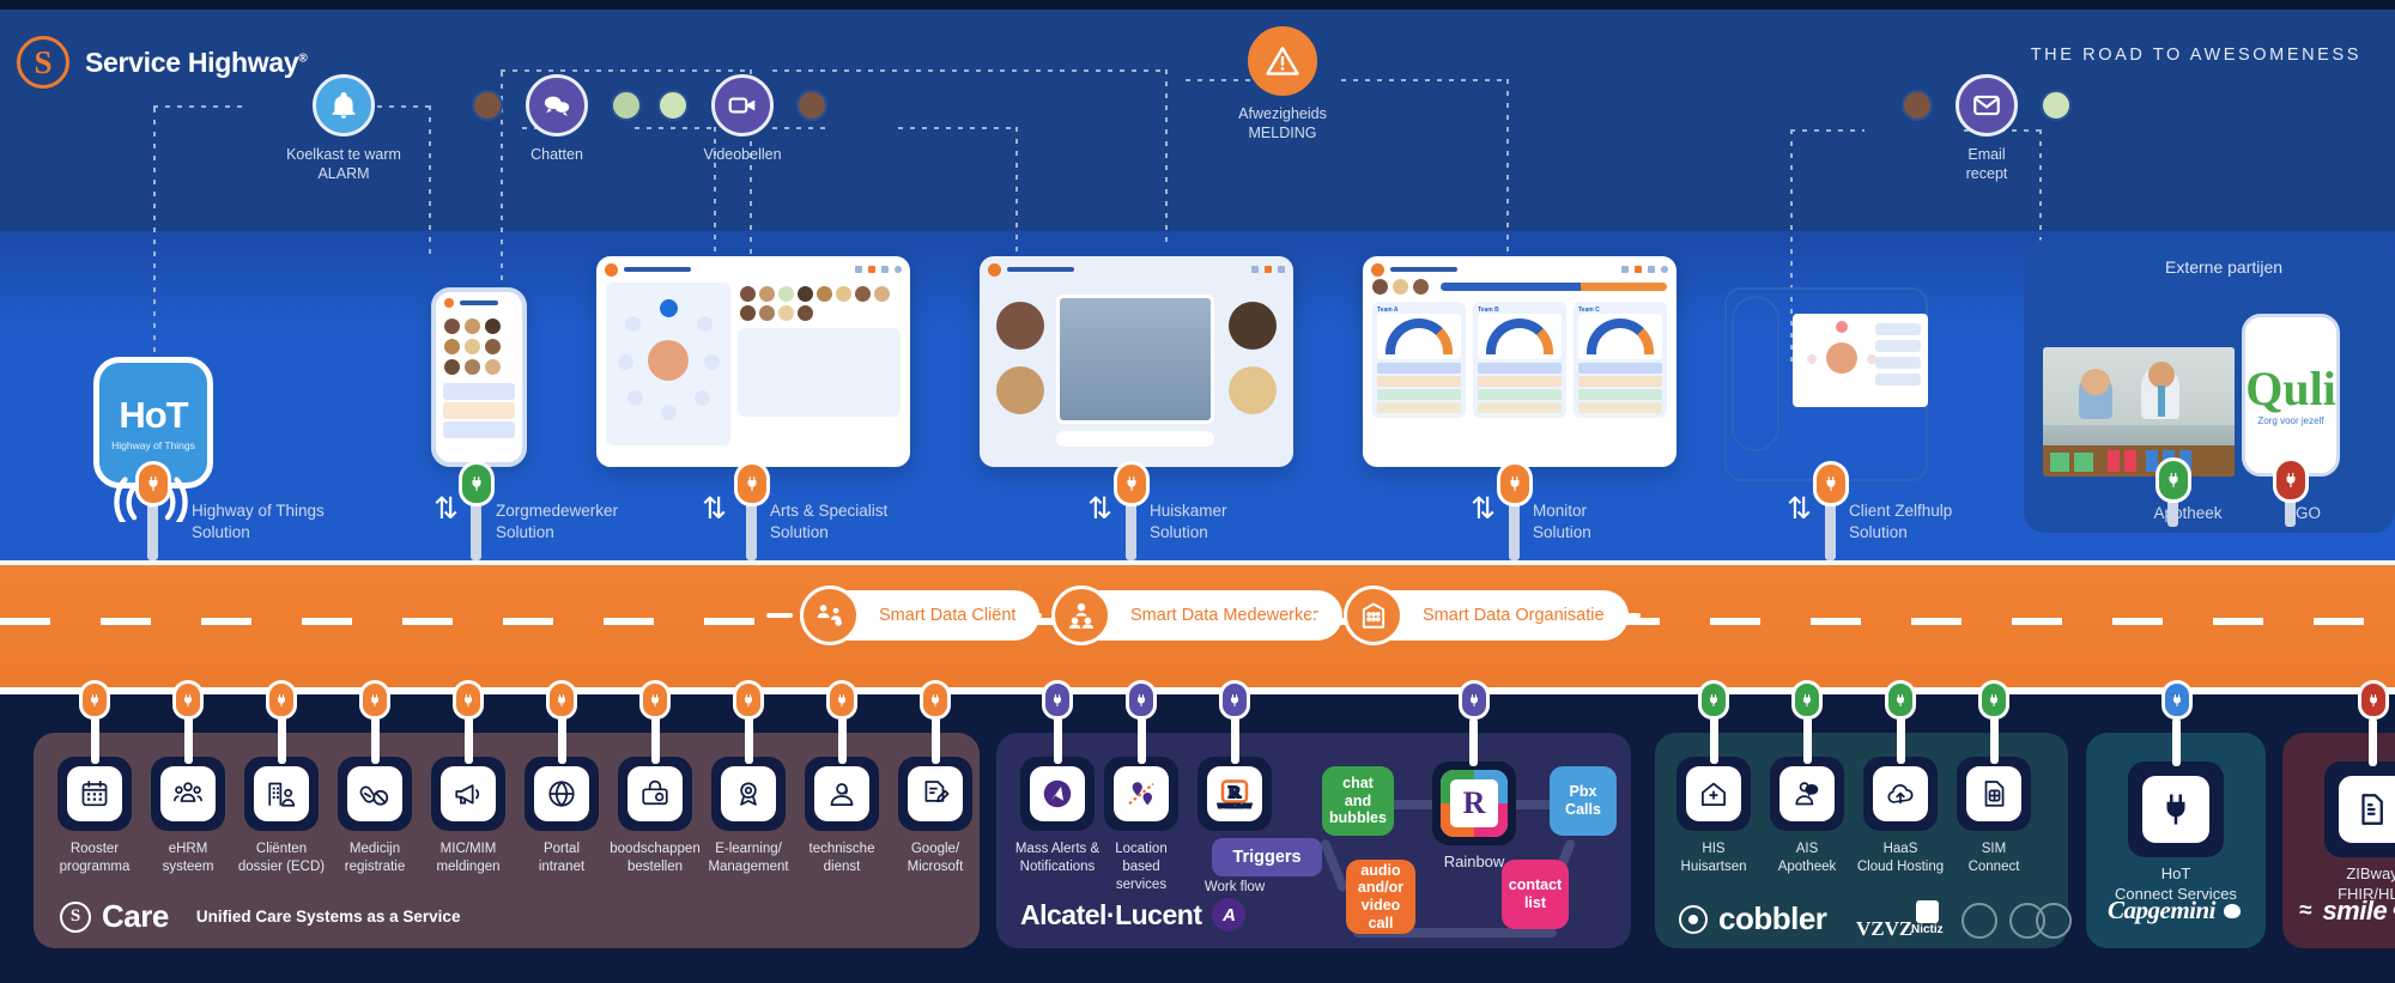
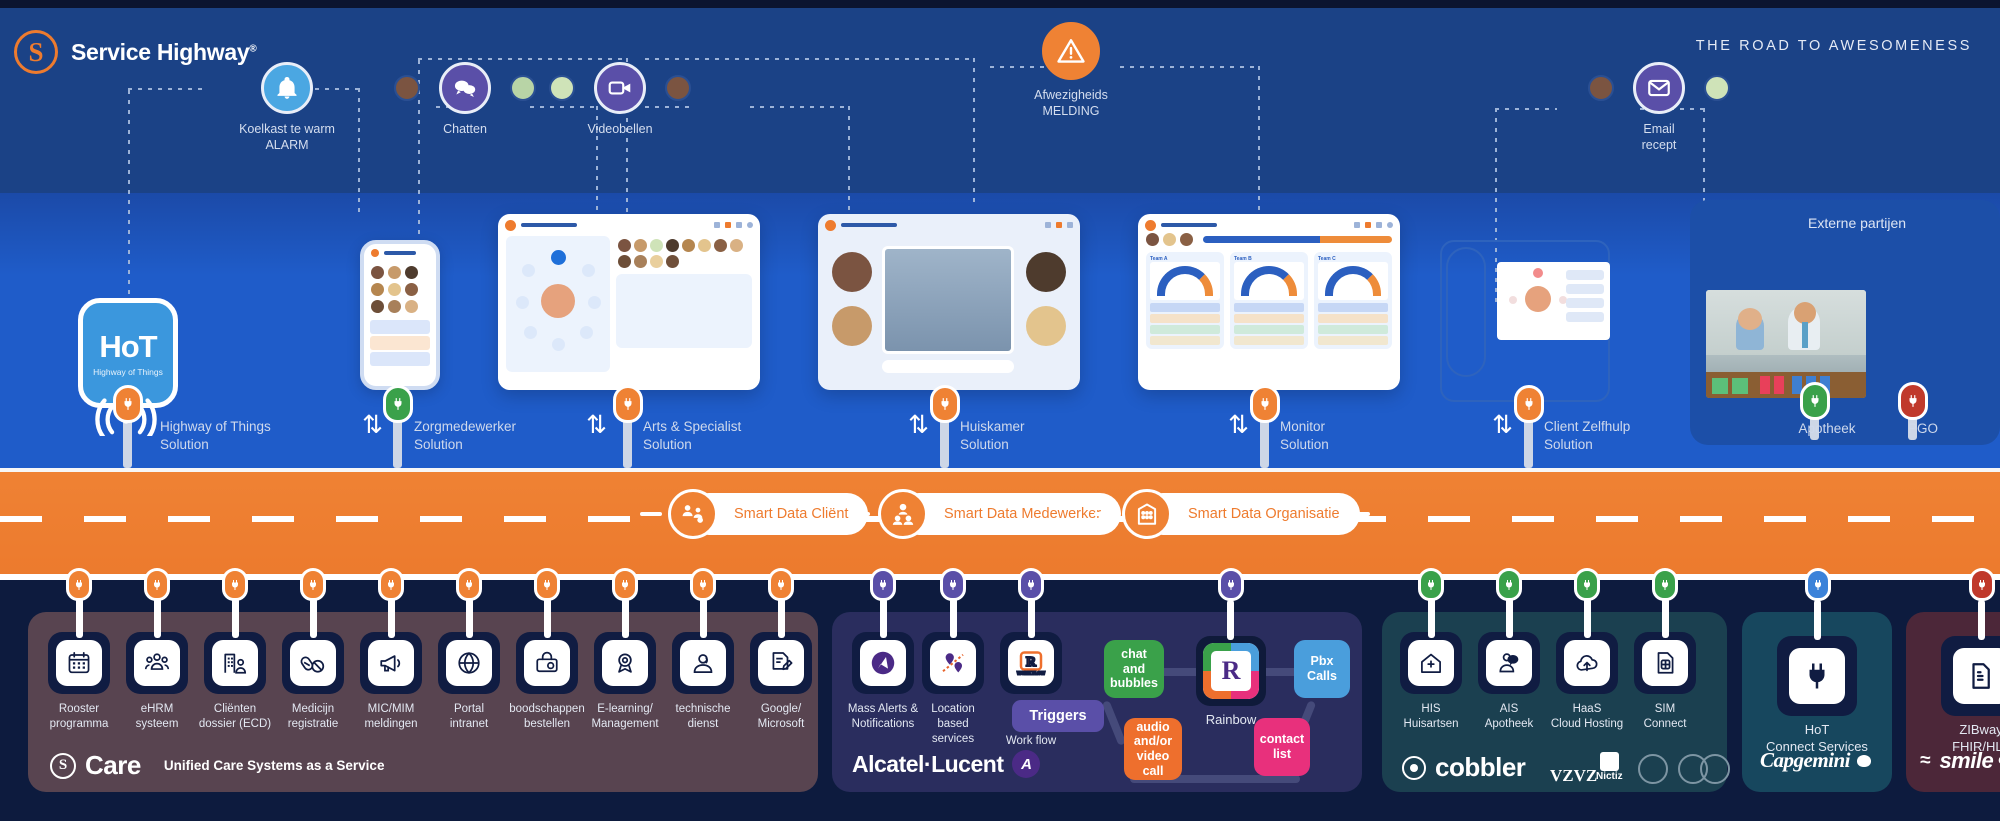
  S
  Service Highway®
  THE ROAD TO AWESOMENESS
  Koelkast te warm
  ALARM
  Chatten
  Videobellen
  Afwezigheids
  MELDING
  Email
  recept
  HoT
  Highway of Things
  Externe partijen
- Quli
- Zorg voor jezelf
  Apotheek
  PGO
  Highway of Things
  Solution
  ⇅
  Zorgmedewerker
  Solution
  ⇅
  Arts & Specialist
  Solution
  ⇅
  Huiskamer
  Solution
  ⇅
  Monitor
  Solution
  ⇅
  Client Zelfhulp
  Solution
  Smart Data Cliënt
  Smart Data Medewerke
  Smart Data Organisatie
  S
  Care
  Unified Care Systems as a Service
  Alcatel·Lucent
  A
  cobbler
  VZVZ
  Nictiz
  Capgemini
  ≈
  smile
  Rooster
  programma
  eHRM
  systeem
  Cliënten
  dossier (ECD)
  Medicijn
  registratie
  MIC/MIM
  meldingen
  Portal
  intranet
  boodschappen
  bestellen
  E-learning/
  Management
  technische
  dienst
  Google/
  Microsoft
  Mass Alerts &
  Notifications
  Location
  based
  services
  R
  Work flow
  HIS
  Huisartsen
  AIS
  Apotheek
  HaaS
  Cloud Hosting
  SIM
  Connect
  chat
  and
  bubbles
  Pbx
  Calls
  audio
  and/or
  video
  call
  contact
  list
  R
  Rainbow
  Triggers
  HoT
  Connect Services
  ZIBway
  FHIR/HL
